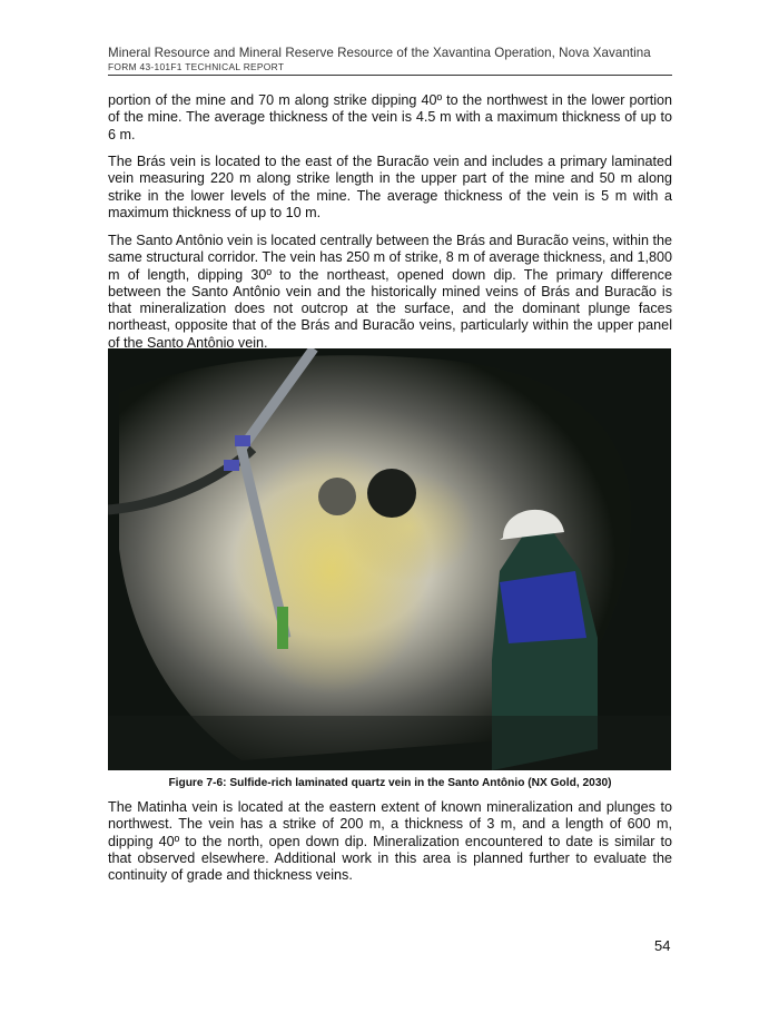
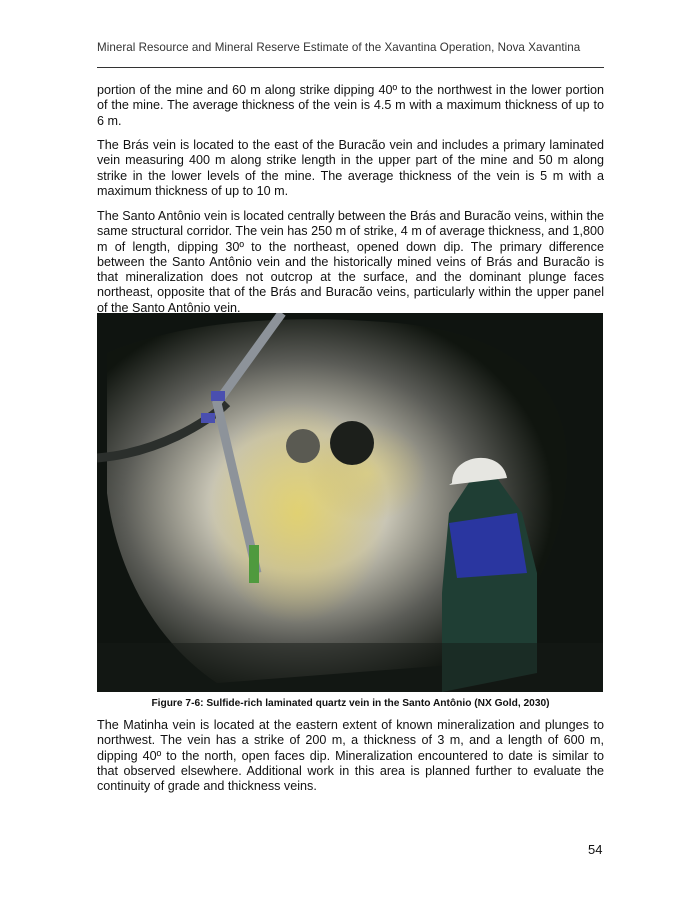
- Mineral Resource and Mineral Reserve Resource of the Xavantina Operation, Nova Xavantina
+ Mineral Resource and Mineral Reserve Estimate of the Xavantina Operation, Nova Xavantina
- FORM 43-101F1 TECHNICAL REPORT
- portion of the mine and 70 m along strike dipping 40º to the northwest in the lower portion of the mine. The average thickness of the vein is 4.5 m with a maximum thickness of up to 6 m.
+ portion of the mine and 60 m along strike dipping 40º to the northwest in the lower portion of the mine. The average thickness of the vein is 4.5 m with a maximum thickness of up to 6 m.
- The Brás vein is located to the east of the Buracão vein and includes a primary laminated vein measuring 220 m along strike length in the upper part of the mine and 50 m along strike in the lower levels of the mine. The average thickness of the vein is 5 m with a maximum thickness of up to 10 m.
+ The Brás vein is located to the east of the Buracão vein and includes a primary laminated vein measuring 400 m along strike length in the upper part of the mine and 50 m along strike in the lower levels of the mine. The average thickness of the vein is 5 m with a maximum thickness of up to 10 m.
- The Santo Antônio vein is located centrally between the Brás and Buracão veins, within the same structural corridor. The vein has 250 m of strike, 8 m of average thickness, and 1,800 m of length, dipping 30º to the northeast, opened down dip. The primary difference between the Santo Antônio vein and the historically mined veins of Brás and Buracão is that mineralization does not outcrop at the surface, and the dominant plunge faces northeast, opposite that of the Brás and Buracão veins, particularly within the upper panel of the Santo Antônio vein.
+ The Santo Antônio vein is located centrally between the Brás and Buracão veins, within the same structural corridor. The vein has 250 m of strike, 4 m of average thickness, and 1,800 m of length, dipping 30º to the northeast, opened down dip. The primary difference between the Santo Antônio vein and the historically mined veins of Brás and Buracão is that mineralization does not outcrop at the surface, and the dominant plunge faces northeast, opposite that of the Brás and Buracão veins, particularly within the upper panel of the Santo Antônio vein.
  Figure 7-6: Sulfide-rich laminated quartz vein in the Santo Antônio (NX Gold, 2030)
- The Matinha vein is located at the eastern extent of known mineralization and plunges to northwest. The vein has a strike of 200 m, a thickness of 3 m, and a length of 600 m, dipping 40º to the north, open down dip. Mineralization encountered to date is similar to that observed elsewhere. Additional work in this area is planned further to evaluate the continuity of grade and thickness veins.
+ The Matinha vein is located at the eastern extent of known mineralization and plunges to northwest. The vein has a strike of 200 m, a thickness of 3 m, and a length of 600 m, dipping 40º to the north, open faces dip. Mineralization encountered to date is similar to that observed elsewhere. Additional work in this area is planned further to evaluate the continuity of grade and thickness veins.
  54
